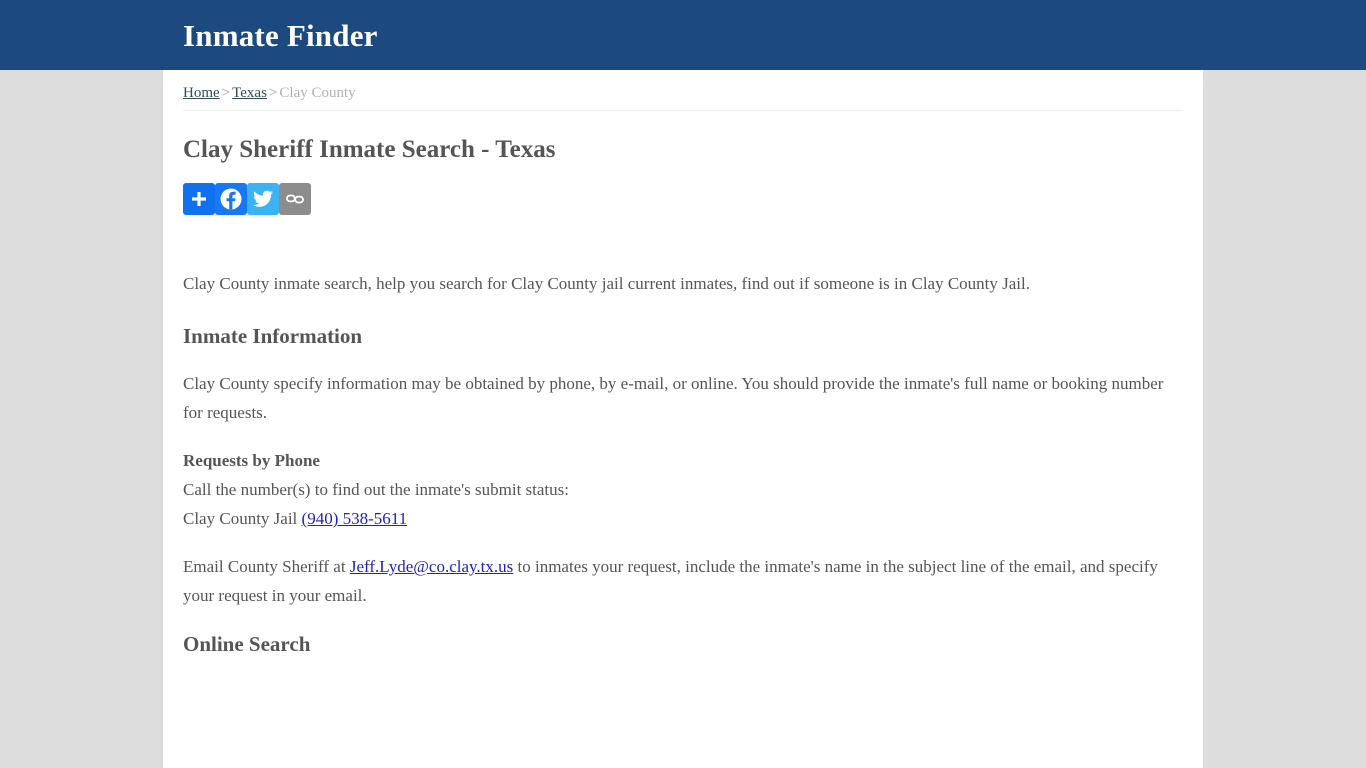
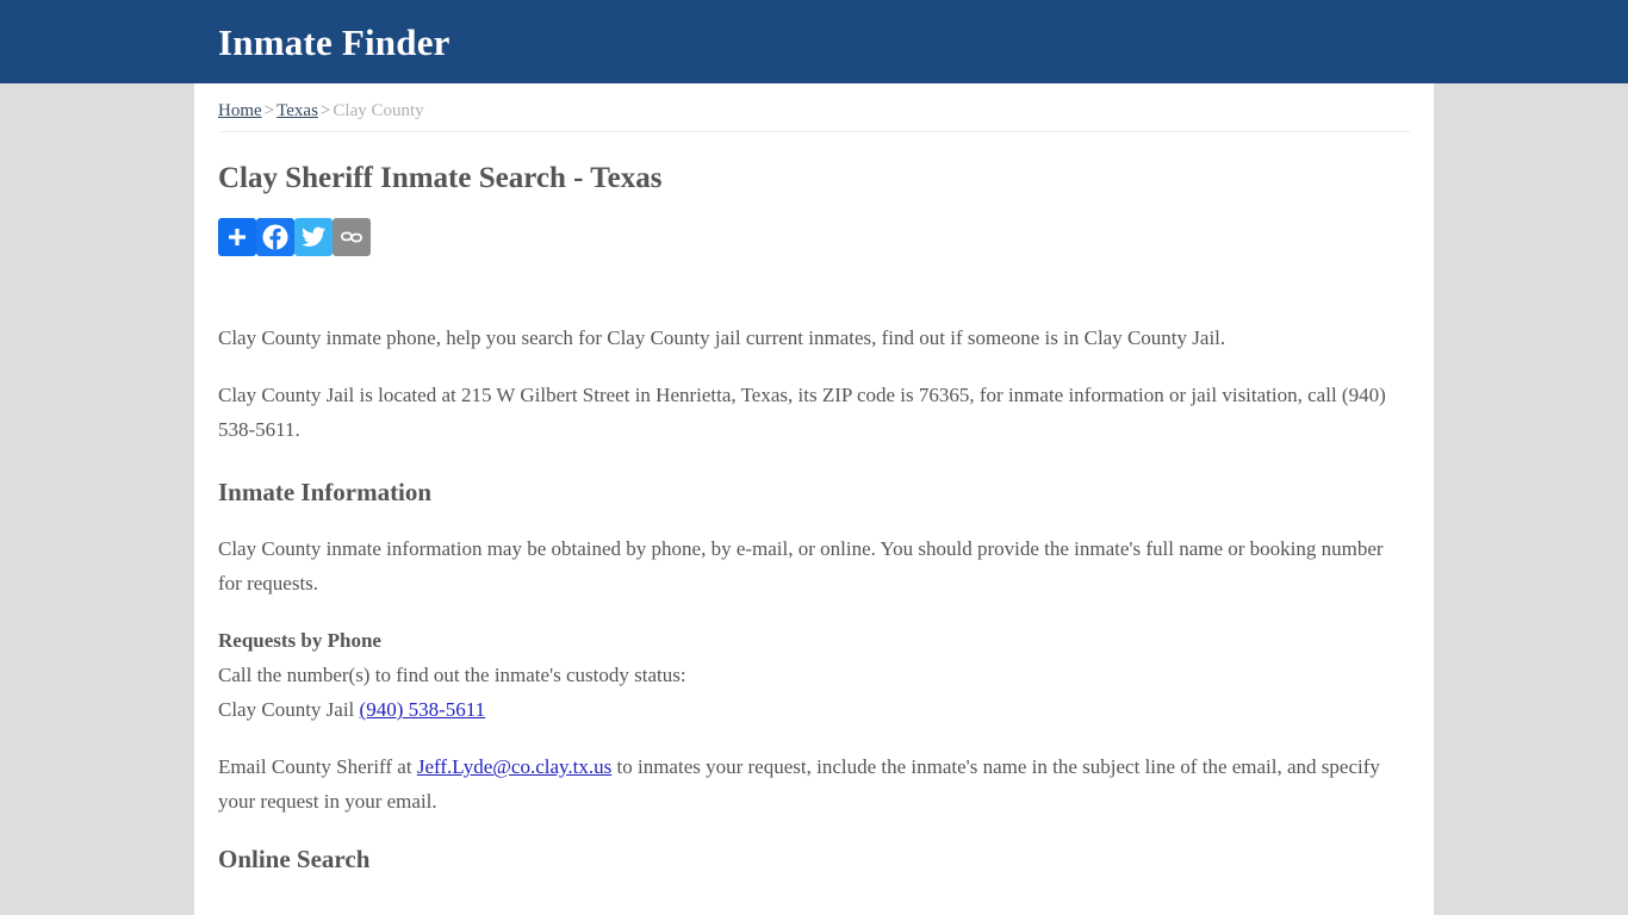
  Inmate Finder
  Home > Texas > Clay County
  Clay Sheriff Inmate Search - Texas
- Clay County inmate search, help you search for Clay County jail current inmates, find out if someone is in Clay County Jail.
+ Clay County inmate phone, help you search for Clay County jail current inmates, find out if someone is in Clay County Jail.
+ Clay County Jail is located at 215 W Gilbert Street in Henrietta, Texas, its ZIP code is 76365, for inmate information or jail visitation, call (940) 538-5611.
  Inmate Information
- Clay County specify information may be obtained by phone, by e-mail, or online. You should provide the inmate's full name or booking number for requests.
+ Clay County inmate information may be obtained by phone, by e-mail, or online. You should provide the inmate's full name or booking number for requests.
  Requests by Phone
- Call the number(s) to find out the inmate's submit status:
+ Call the number(s) to find out the inmate's custody status:
  Clay County Jail (940) 538-5611
  Email County Sheriff at Jeff.Lyde@co.clay.tx.us to inmates your request, include the inmate's name in the subject line of the email, and specify your request in your email.
  Online Search
